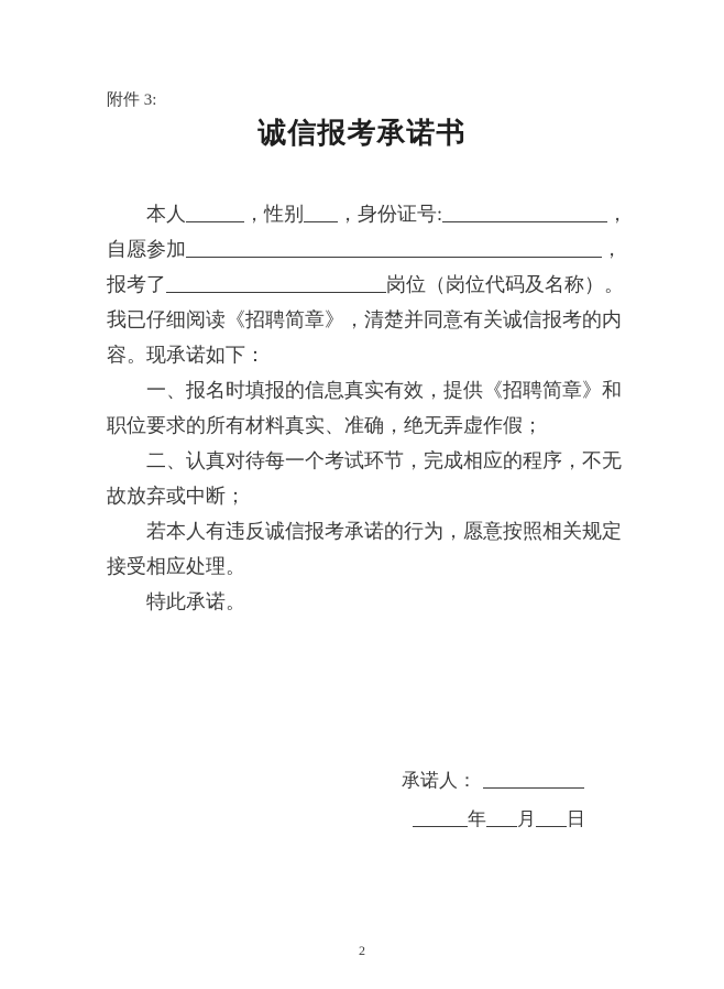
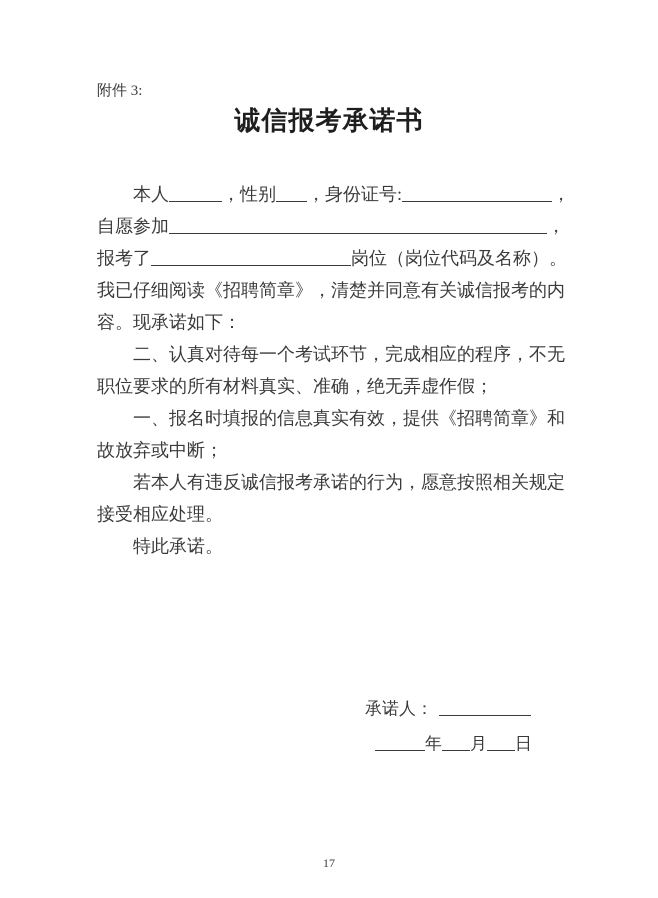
  附件 3:
  诚信报考承诺书
  本人 ，性别 ，身份证号: ，
  自愿参加 ，
  报考了 岗位（岗位代码及名称）。
  我已仔细阅读《招聘简章》，清楚并同意有关诚信报考的内
  容。现承诺如下：
- 一、报名时填报的信息真实有效，提供《招聘简章》和
+ 二、认真对待每一个考试环节，完成相应的程序，不无
  职位要求的所有材料真实、准确，绝无弄虚作假；
- 二、认真对待每一个考试环节，完成相应的程序，不无
+ 一、报名时填报的信息真实有效，提供《招聘简章》和
  故放弃或中断；
  若本人有违反诚信报考承诺的行为，愿意按照相关规定
  接受相应处理。
  特此承诺。
  承诺人：
  年 月 日
- 2
+ 17
